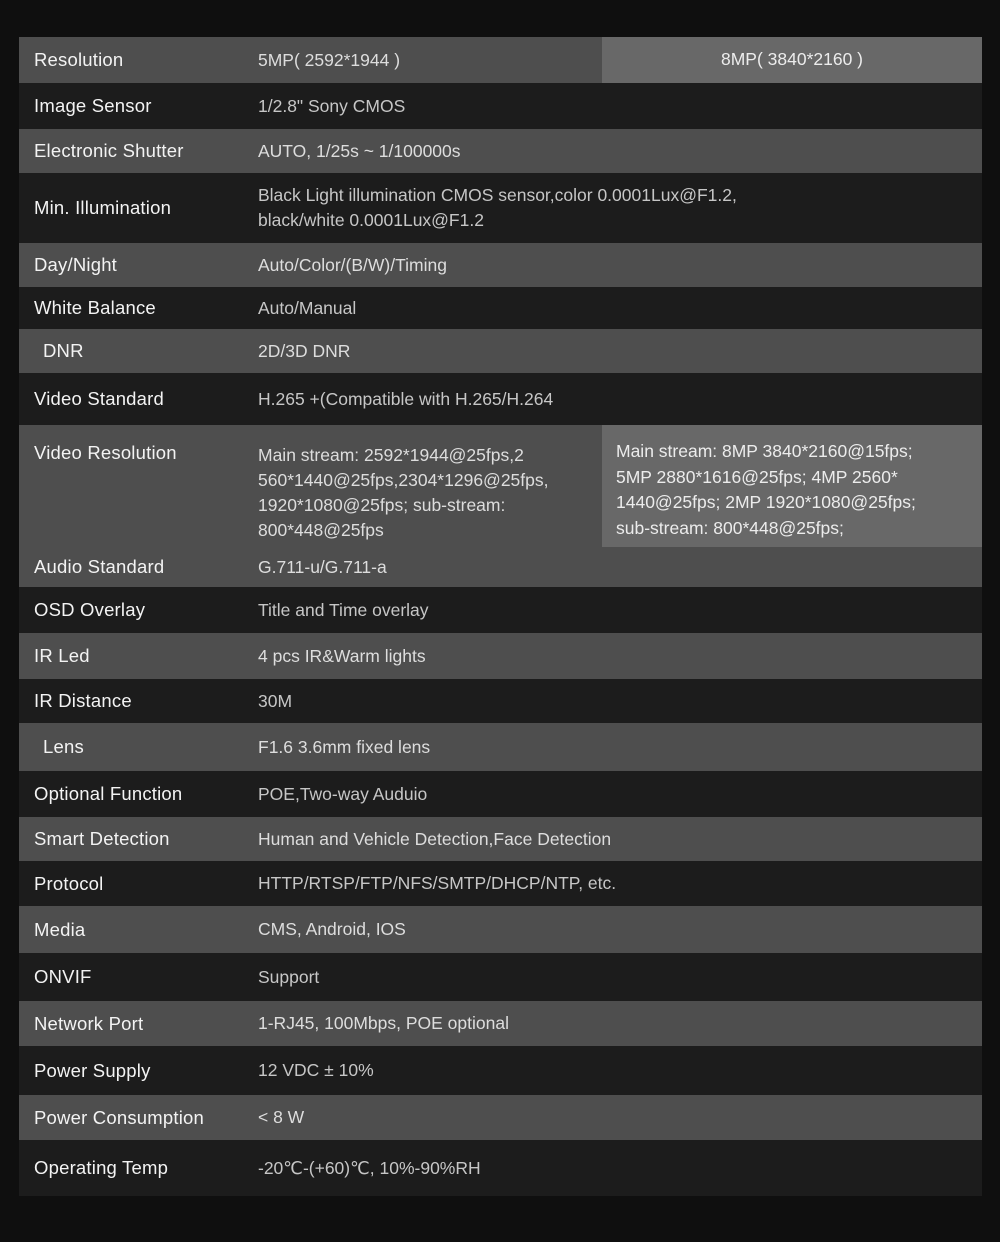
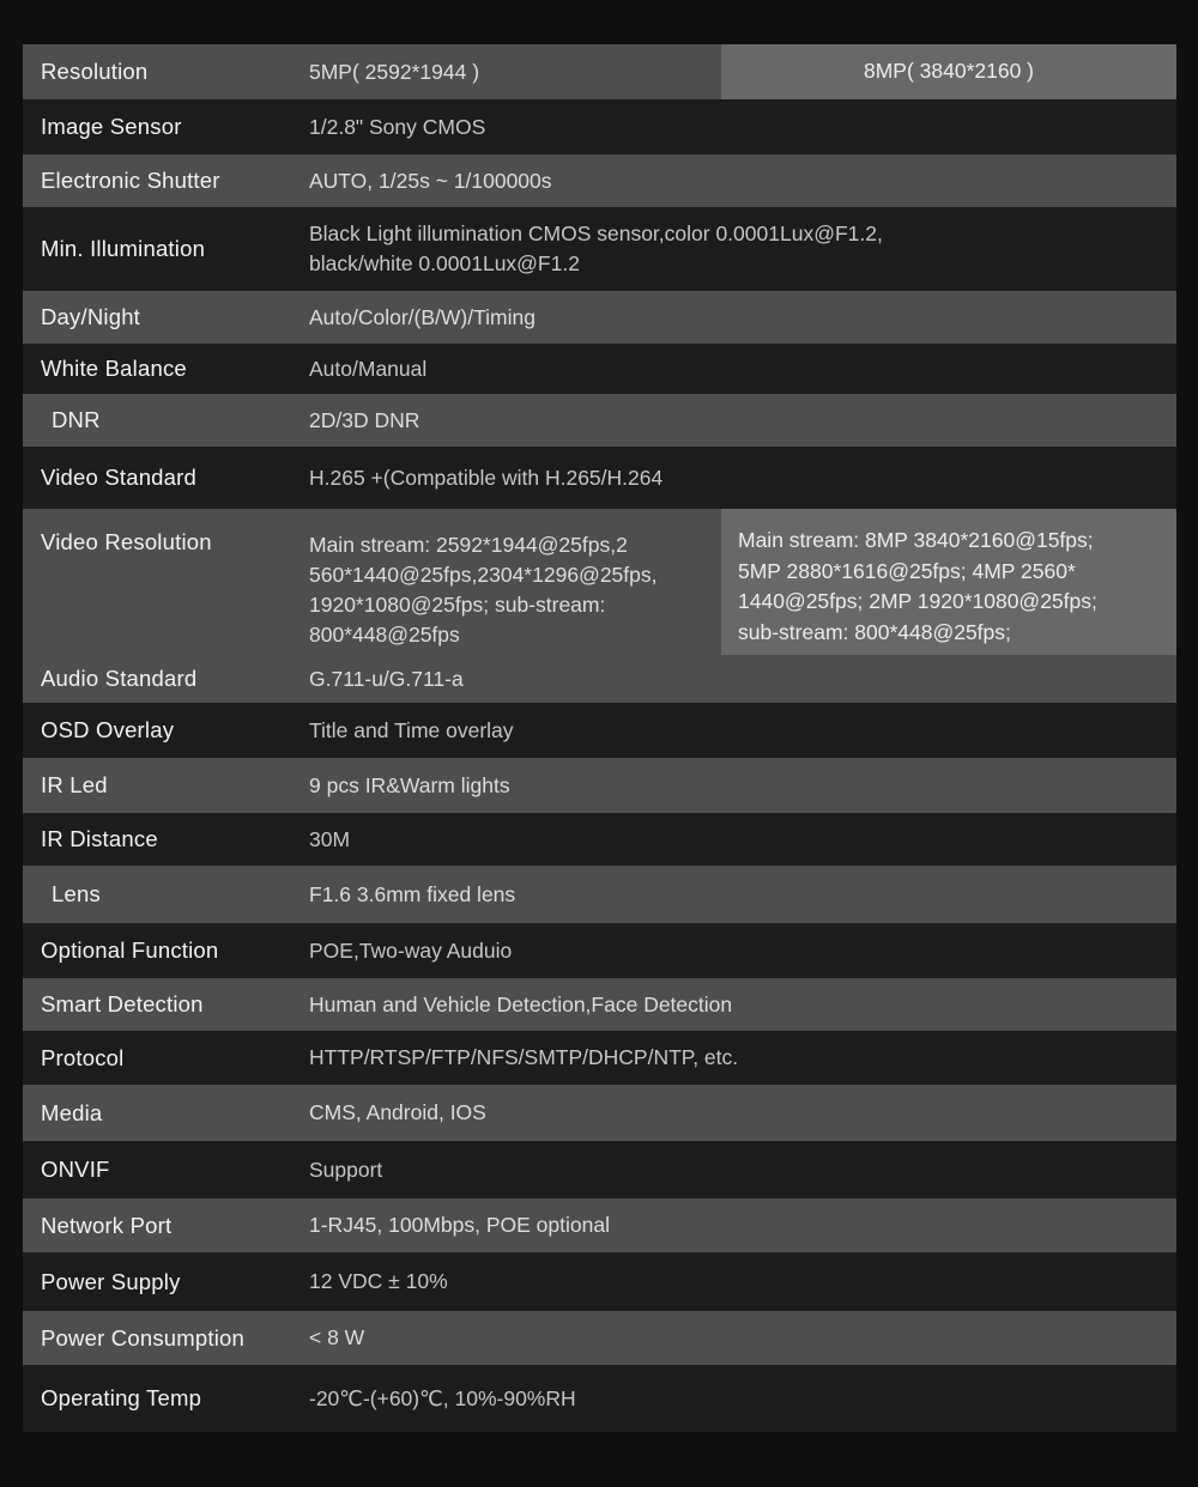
  Resolution
  5MP( 2592*1944 )
  8MP( 3840*2160 )
  Image Sensor
  1/2.8" Sony CMOS
  Electronic Shutter
  AUTO, 1/25s ~ 1/100000s
  Min. Illumination
  Black Light illumination CMOS sensor,color 0.0001Lux@F1.2,
  black/white 0.0001Lux@F1.2
  Day/Night
  Auto/Color/(B/W)/Timing
  White Balance
  Auto/Manual
  DNR
  2D/3D DNR
  Video Standard
  H.265 +(Compatible with H.265/H.264
  Video Resolution
  Main stream: 2592*1944@25fps,2
  560*1440@25fps,2304*1296@25fps,
  1920*1080@25fps; sub-stream:
  800*448@25fps
  Main stream: 8MP 3840*2160@15fps;
  5MP 2880*1616@25fps; 4MP 2560*
  1440@25fps; 2MP 1920*1080@25fps;
  sub-stream: 800*448@25fps;
  Audio Standard
  G.711-u/G.711-a
  OSD Overlay
  Title and Time overlay
  IR Led
- 4 pcs IR&Warm lights
+ 9 pcs IR&Warm lights
  IR Distance
  30M
  Lens
  F1.6 3.6mm fixed lens
  Optional Function
  POE,Two-way Auduio
  Smart Detection
  Human and Vehicle Detection,Face Detection
  Protocol
  HTTP/RTSP/FTP/NFS/SMTP/DHCP/NTP, etc.
  Media
  CMS, Android, IOS
  ONVIF
  Support
  Network Port
  1-RJ45, 100Mbps, POE optional
  Power Supply
  12 VDC ± 10%
  Power Consumption
  < 8 W
  Operating Temp
  -20℃-(+60)℃, 10%-90%RH
